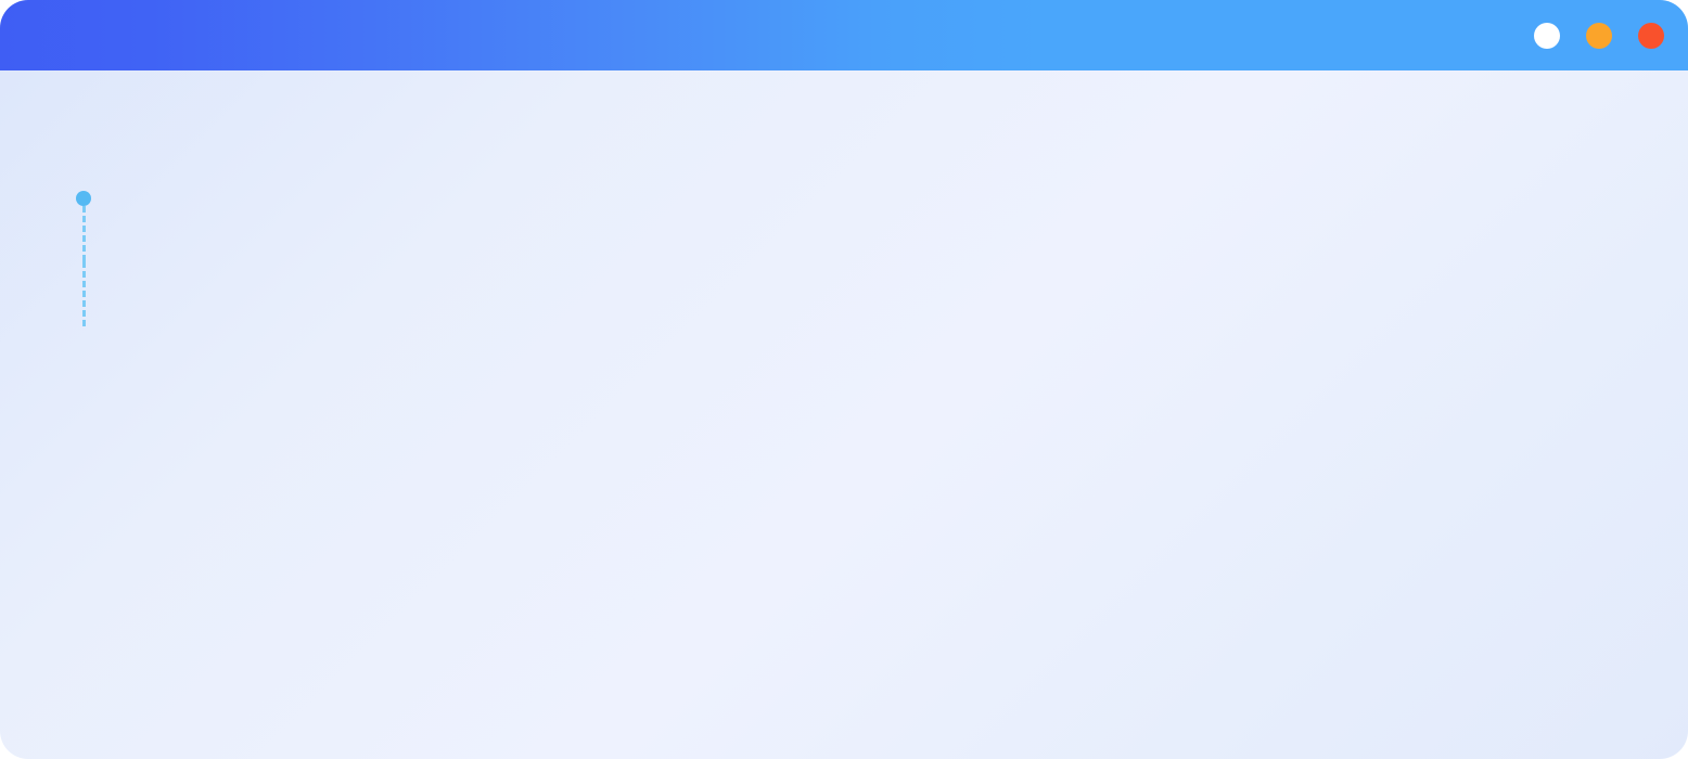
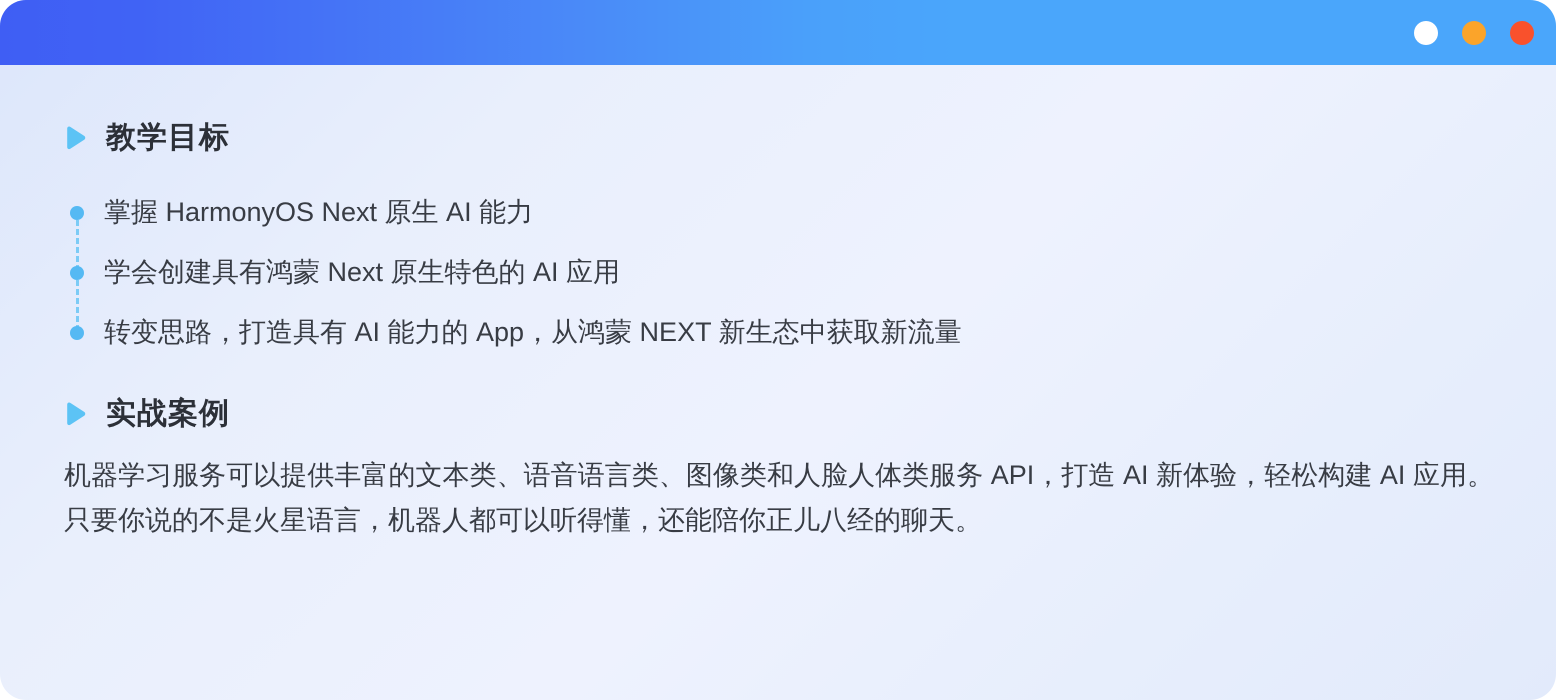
+ 教学目标
+ 掌握 HarmonyOS Next 原生 AI 能力
+ 学会创建具有鸿蒙 Next 原生特色的 AI 应用
+ 转变思路，打造具有 AI 能力的 App，从鸿蒙 NEXT 新生态中获取新流量
+ 实战案例
+ 机器学习服务可以提供丰富的文本类、语音语言类、图像类和人脸人体类服务 API，打造 AI 新体验，轻松构建 AI 应用。只要你说的不是火星语言，机器人都可以听得懂，还能陪你正儿八经的聊天。
